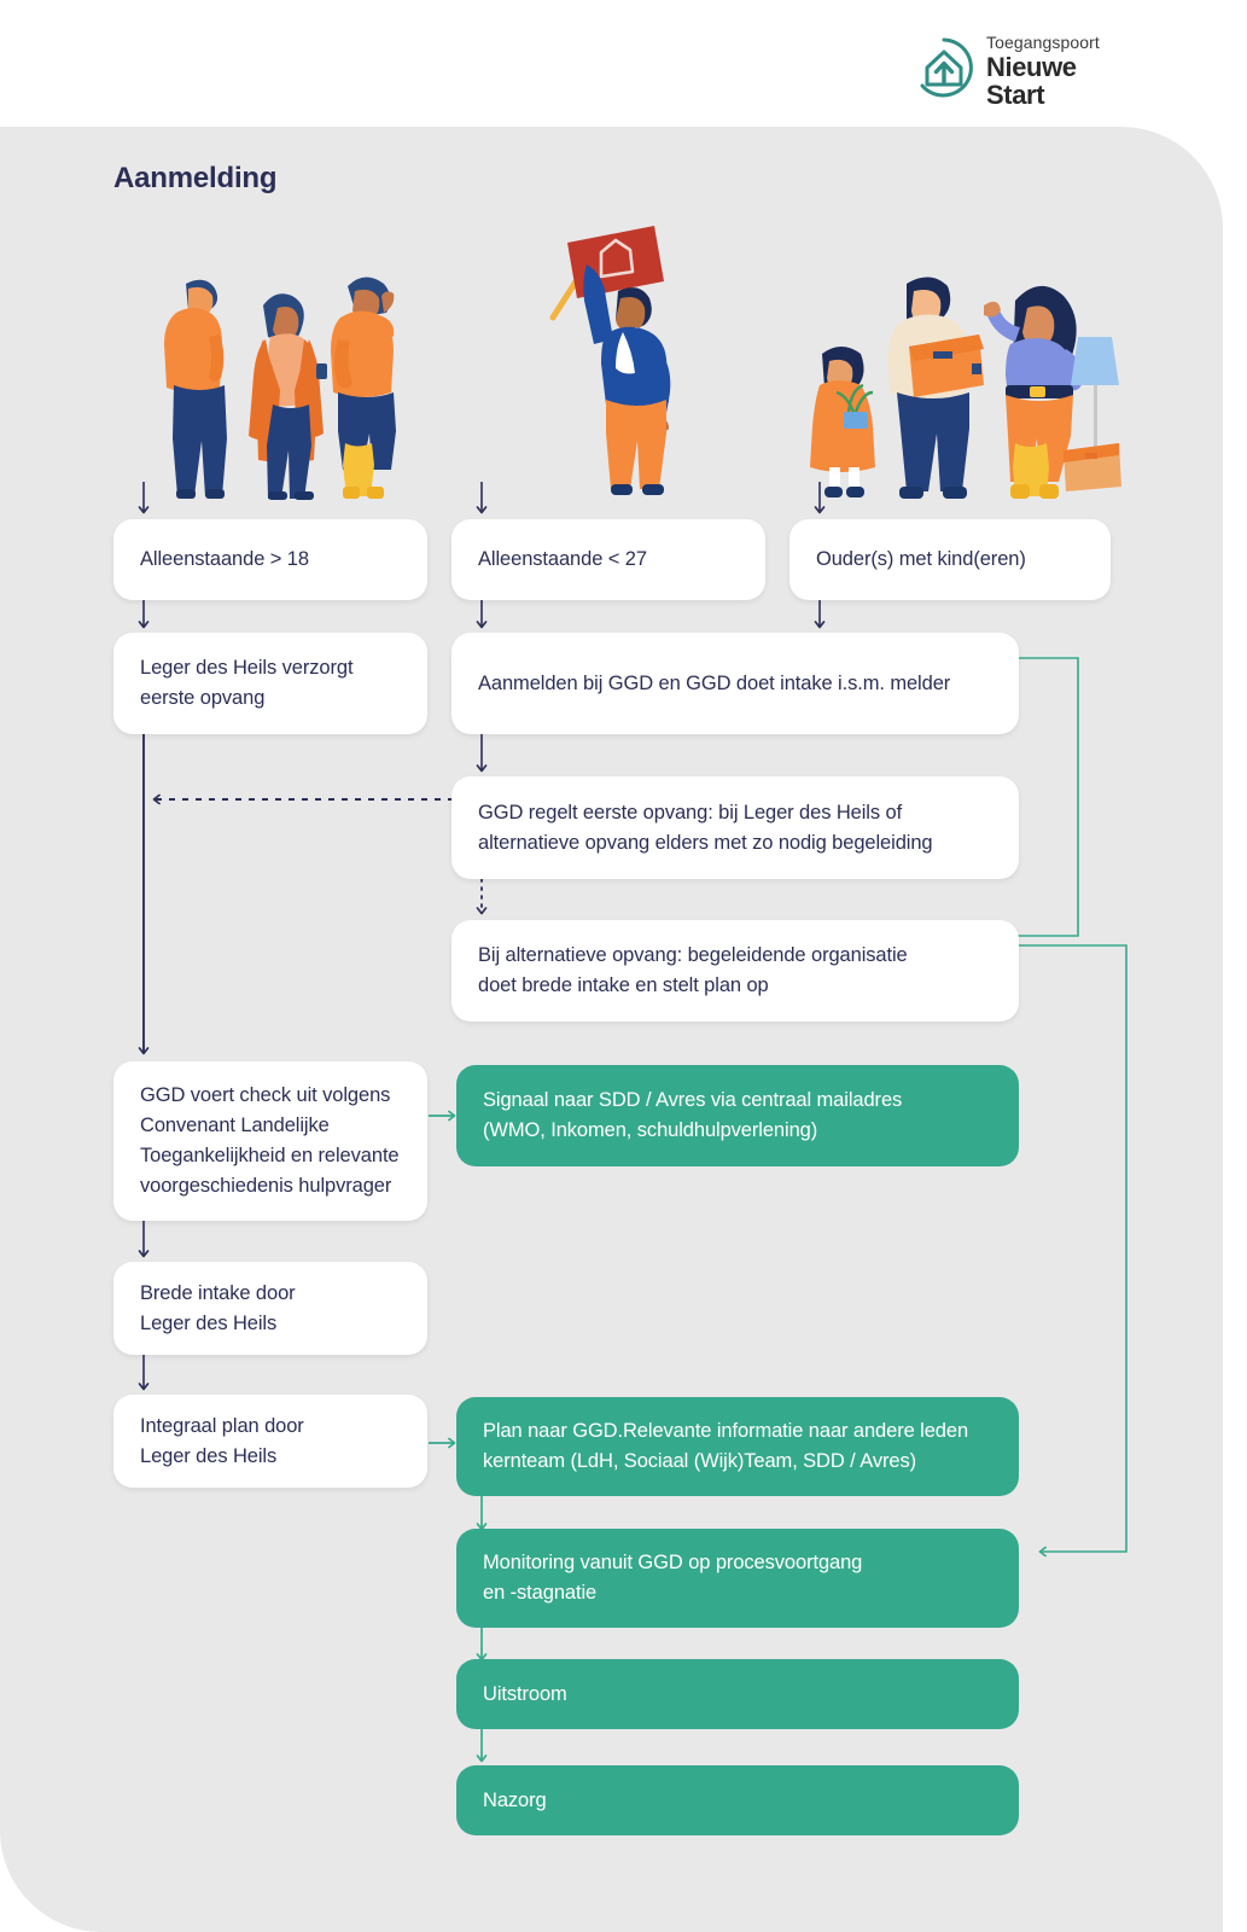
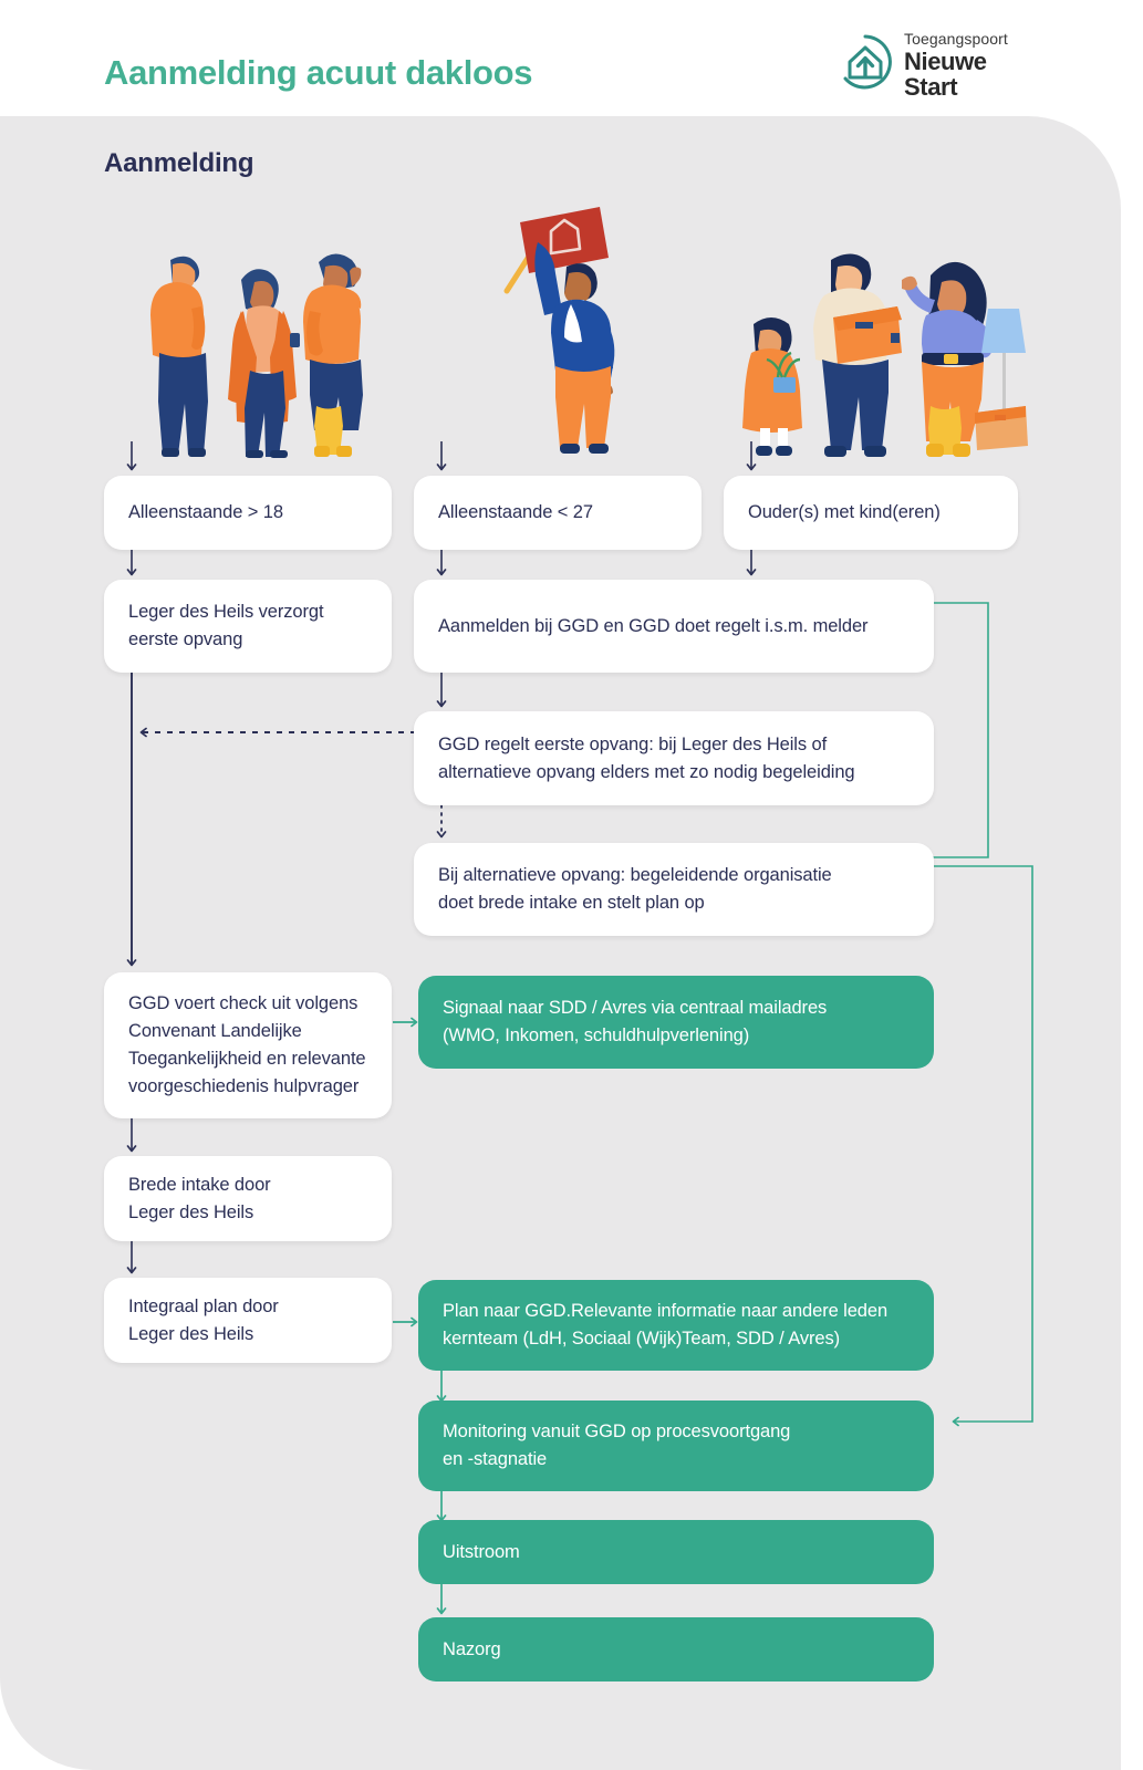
+ Aanmelding acuut dakloos
  Toegangspoort
  Nieuwe
  Start
  Aanmelding
  Alleenstaande > 18
  Alleenstaande < 27
  Ouder(s) met kind(eren)
  Leger des Heils verzorgt
  eerste opvang
- Aanmelden bij GGD en GGD doet intake i.s.m. melder
+ Aanmelden bij GGD en GGD doet regelt i.s.m. melder
  GGD regelt eerste opvang: bij Leger des Heils of
  alternatieve opvang elders met zo nodig begeleiding
  Bij alternatieve opvang: begeleidende organisatie
  doet brede intake en stelt plan op
  GGD voert check uit volgens
  Convenant Landelijke
  Toegankelijkheid en relevante
  voorgeschiedenis hulpvrager
  Signaal naar SDD / Avres via centraal mailadres
  (WMO, Inkomen, schuldhulpverlening)
  Brede intake door
  Leger des Heils
  Integraal plan door
  Leger des Heils
  Plan naar GGD.Relevante informatie naar andere leden
  kernteam (LdH, Sociaal (Wijk)Team, SDD / Avres)
  Monitoring vanuit GGD op procesvoortgang
  en -stagnatie
  Uitstroom
  Nazorg
